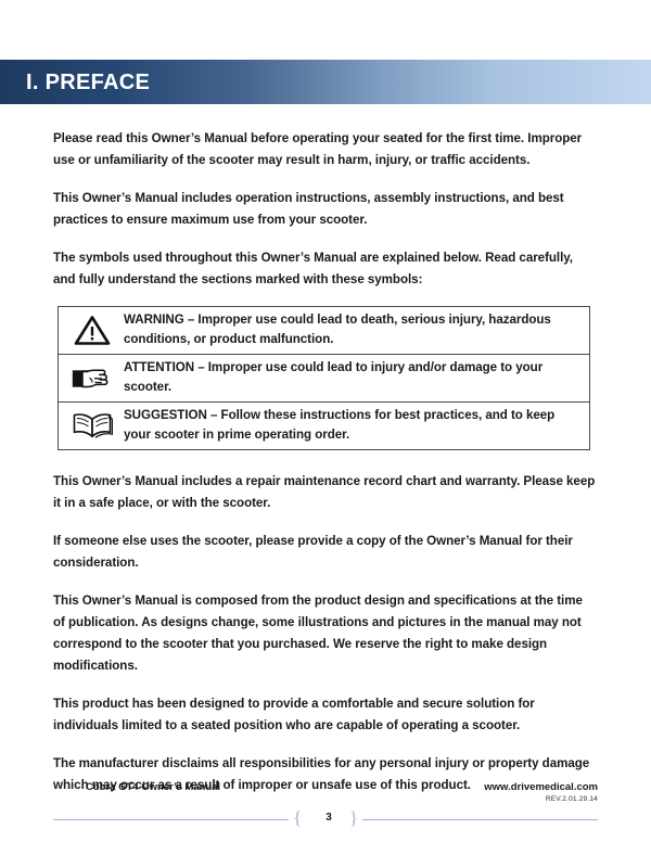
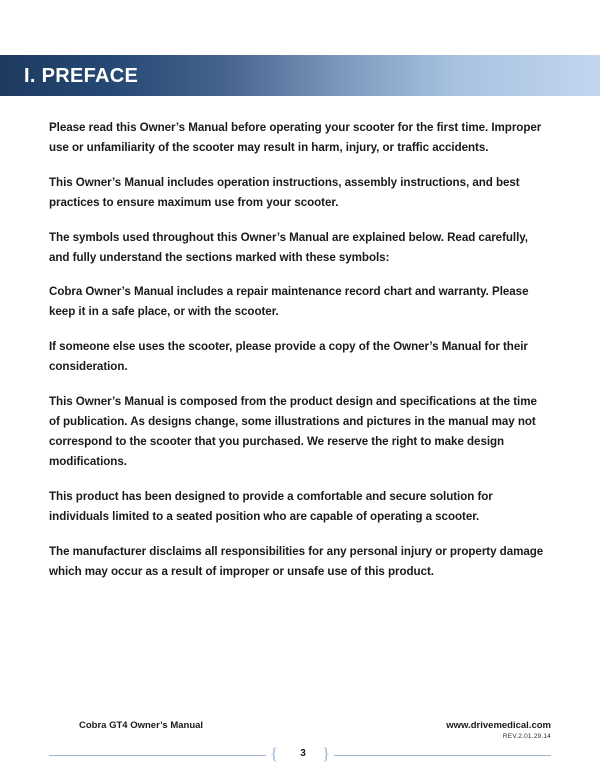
  I. PREFACE
- Please read this Owner’s Manual before operating your seated for the first time. Improper use or unfamiliarity of the scooter may result in harm, injury, or traffic accidents.
+ Please read this Owner’s Manual before operating your scooter for the first time. Improper use or unfamiliarity of the scooter may result in harm, injury, or traffic accidents.
  This Owner’s Manual includes operation instructions, assembly instructions, and best practices to ensure maximum use from your scooter.
  The symbols used throughout this Owner’s Manual are explained below. Read carefully, and fully understand the sections marked with these symbols:
- 	WARNING – Improper use could lead to death, serious injury, hazardous conditions, or product malfunction.
- 	ATTENTION – Improper use could lead to injury and/or damage to your scooter.
- 	SUGGESTION – Follow these instructions for best practices, and to keep your scooter in prime operating order.
- This Owner’s Manual includes a repair maintenance record chart and warranty. Please keep it in a safe place, or with the scooter.
+ Cobra Owner’s Manual includes a repair maintenance record chart and warranty. Please keep it in a safe place, or with the scooter.
  If someone else uses the scooter, please provide a copy of the Owner’s Manual for their consideration.
  This Owner’s Manual is composed from the product design and specifications at the time of publication. As designs change, some illustrations and pictures in the manual may not correspond to the scooter that you purchased. We reserve the right to make design modifications.
  This product has been designed to provide a comfortable and secure solution for individuals limited to a seated position who are capable of operating a scooter.
  The manufacturer disclaims all responsibilities for any personal injury or property damage which may occur as a result of improper or unsafe use of this product.
  Cobra GT4 Owner’s Manual
  www.drivemedical.com
  {
  3
  }
